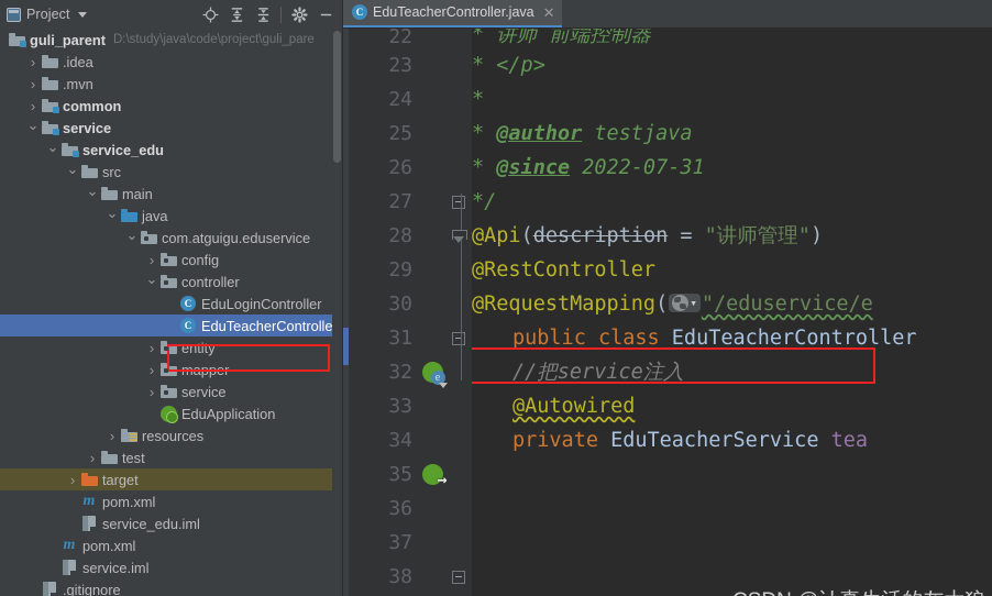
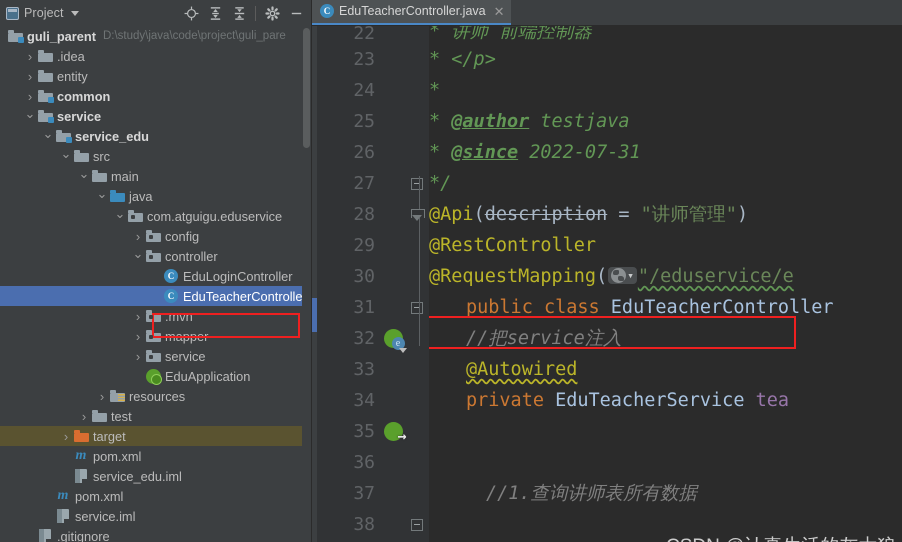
  Project
  C
  EduTeacherController.java
  ✕
  guli_parent
  D:\study\java\code\project\guli_pare
  .idea
- .mvn
+ entity
  common
  service
  service_edu
  src
  main
  java
  com.atguigu.eduservice
  config
  controller
  C
  EduLoginController
  C
  EduTeacherControlle
- entity
+ .mvn
  mapper
  service
  EduApplication
  resources
  test
  target
  m
  pom.xml
  service_edu.iml
  m
  pom.xml
  service.iml
  .gitignore
  22
  23
  24
  25
  26
  27
  28
  29
  30
  31
  32
  33
  34
  35
  36
  37
  38
  * 讲师 前端控制器
  * </p>
  *
  *
  @author
  testjava
  *
  @since
  2022-07-31
  */
  @Api
  (
  description
  =
  "讲师管理"
  )
  @RestController
  @RequestMapping
  (
  ▾
  "/eduservice/e
  public class
  EduTeacherController
  //把service注入
  @Autowired
  private
  EduTeacherService
  tea
+ //1.查询讲师表所有数据
